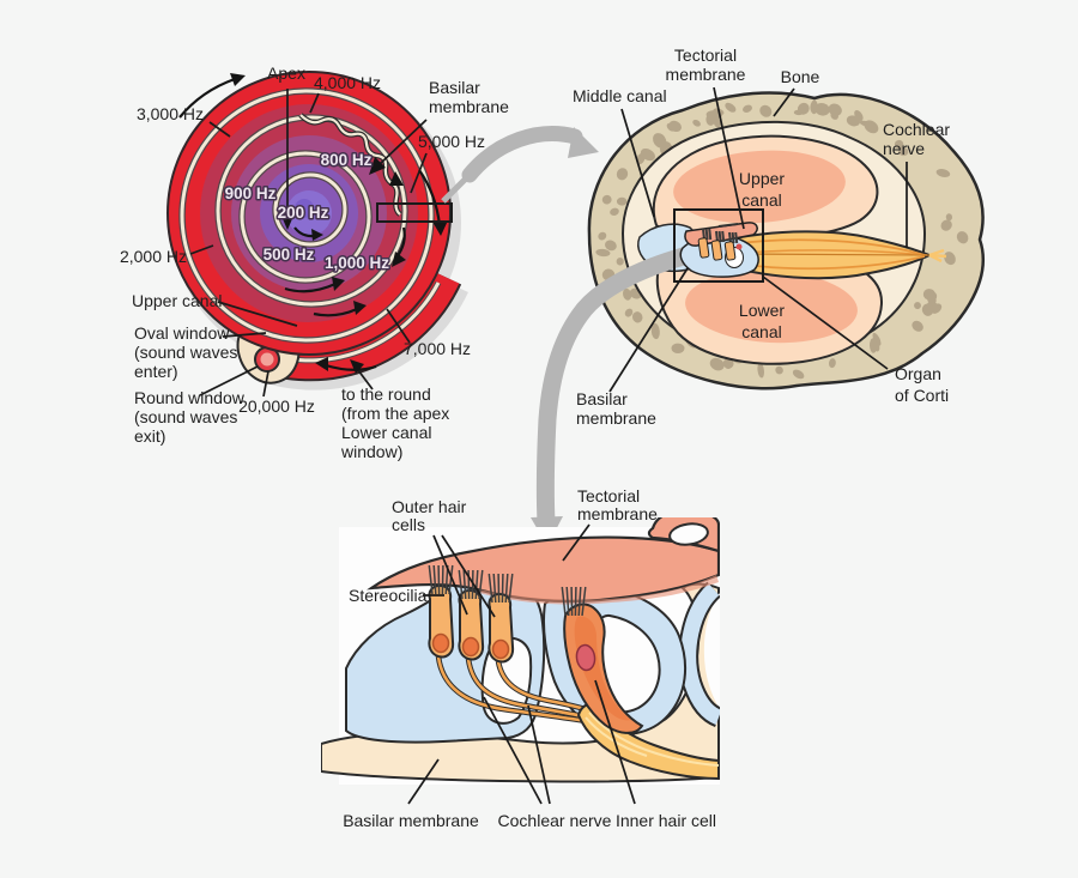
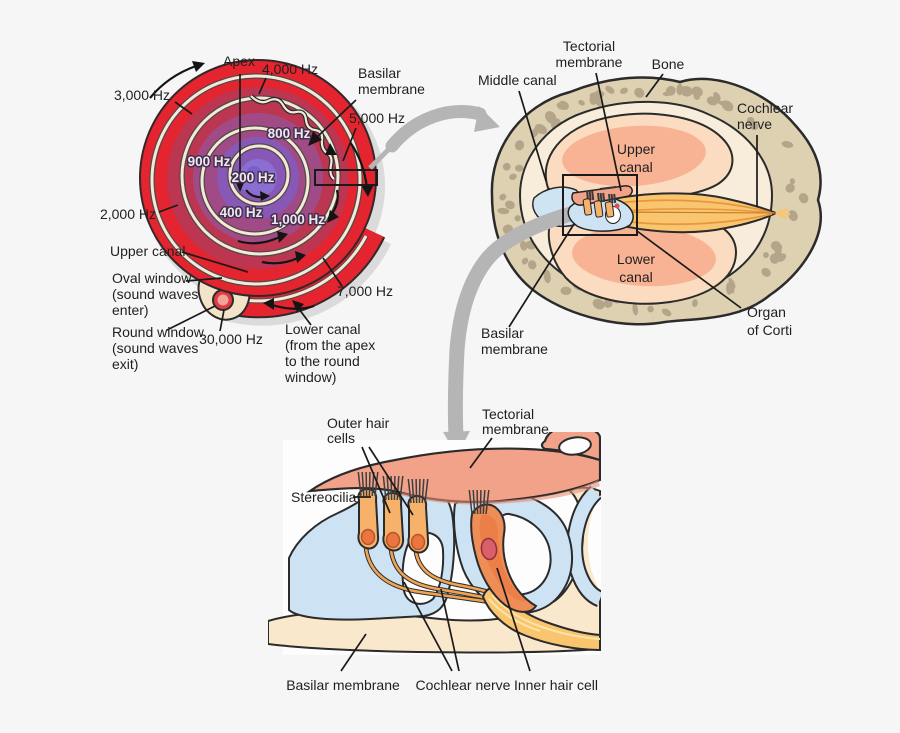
  Apex
  4,000 Hz
  3,000 Hz
  Basilar
  membrane
  5,000 Hz
  800 Hz
  900 Hz
  200 Hz
- 500 Hz
+ 400 Hz
  1,000 Hz
  2,000 Hz
  7,000 Hz
- 20,000 Hz
+ 30,000 Hz
  Upper canal
  Oval window
  (sound waves
  enter)
  Round window
  (sound waves
  exit)
- to the round
+ Lower canal
  (from the apex
- Lower canal
+ to the round
  window)
  Tectorial
  membrane
  Bone
  Middle canal
  Cochlear
  nerve
  Upper
  canal
  Lower
  canal
  Basilar
  membrane
  Organ
  of Corti
  Outer hair
  cells
  Tectorial
  membrane
  Stereocilia
  Basilar membrane
  Cochlear nerve
  Inner hair cell
